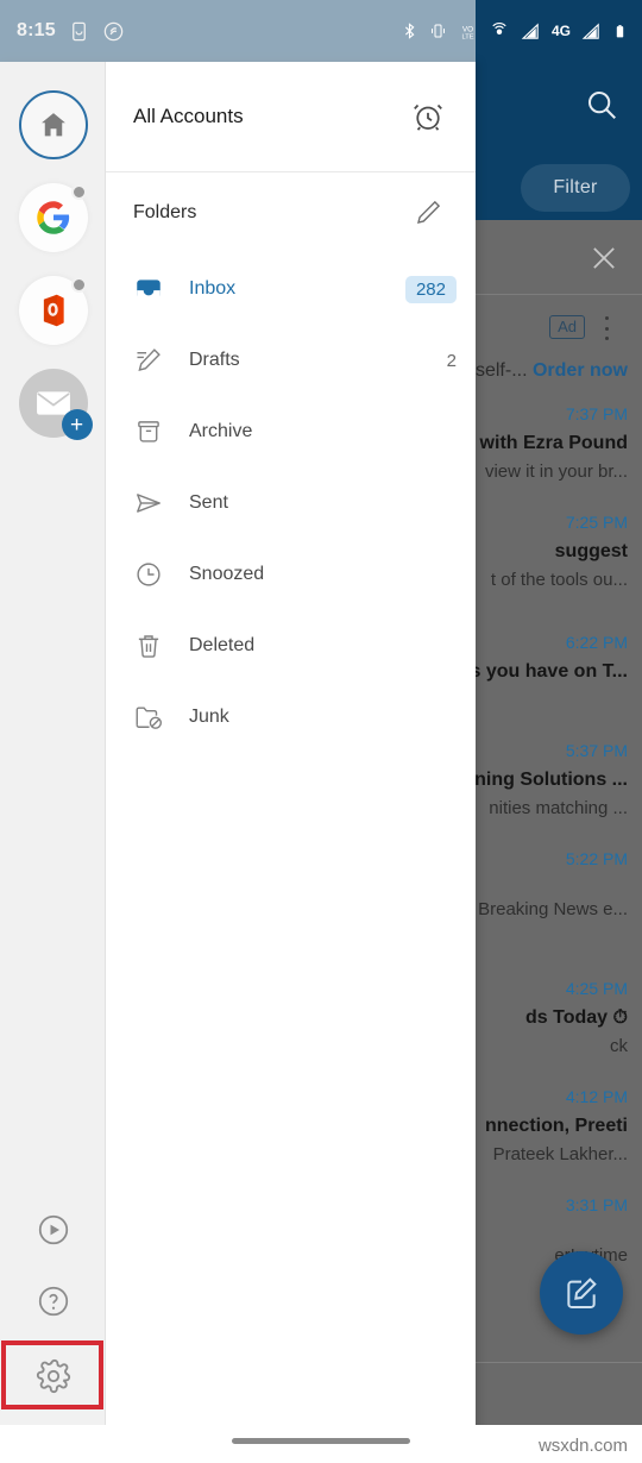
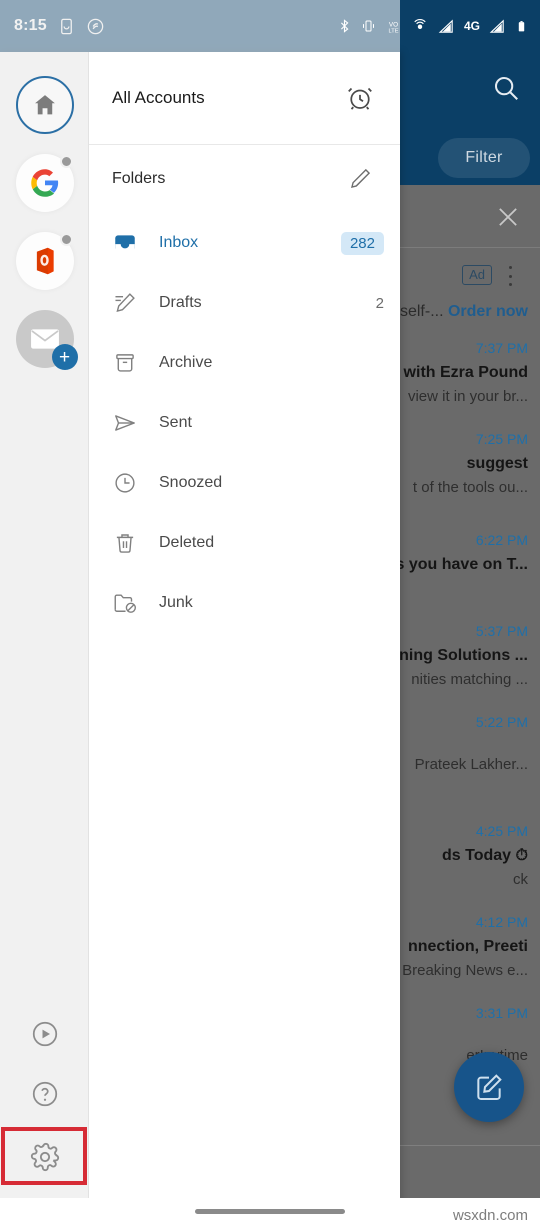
  Filter
  Ad
  self-... Order now
  7:37 PM
  with Ezra Pound
  view it in your br...
  7:25 PM
  suggest
  t of the tools ou...
  6:22 PM
  you have on T...
  5:37 PM
  ning Solutions ...
  nities matching ...
  5:22 PM
- Breaking News e...
+ Prateek Lakher...
  4:25 PM
  ds Today ⏱
  ck
  4:12 PM
  nnection, Preeti
- Prateek Lakher...
+ Breaking News e...
  3:31 PM
  8:15
  4G
  +
  All Accounts
  Folders
  Inbox
  282
  Drafts
  2
  Archive
  Sent
  Snoozed
  Deleted
  Junk
  wsxdn.com
